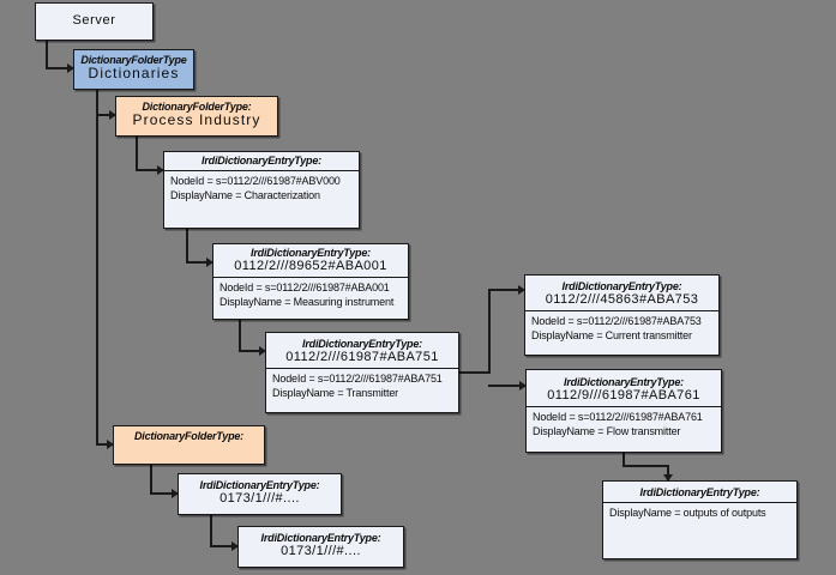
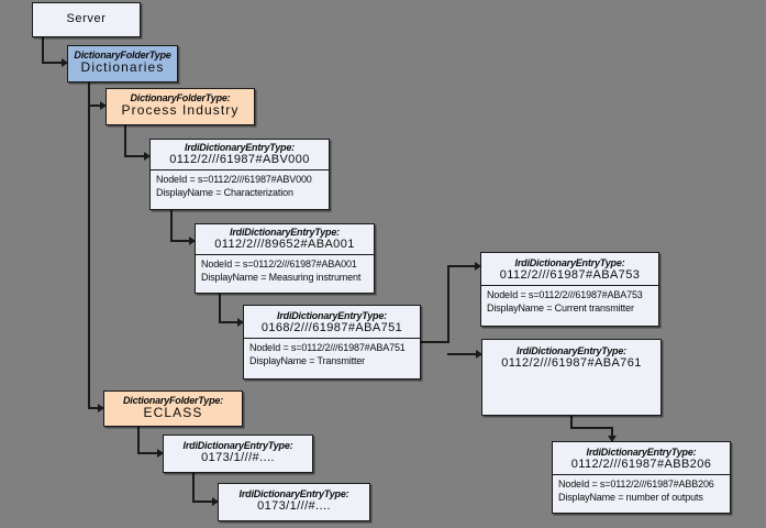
  Server
  DictionaryFolderType
  Dictionaries
  DictionaryFolderType:
  Process Industry
  IrdiDictionaryEntryType:
+ 0112/2///61987#ABV000
  NodeId = s=0112/2///61987#ABV000
  DisplayName = Characterization
  IrdiDictionaryEntryType:
  0112/2///89652#ABA001
  NodeId = s=0112/2///61987#ABA001
  DisplayName = Measuring instrument
  IrdiDictionaryEntryType:
- 0112/2///61987#ABA751
+ 0168/2///61987#ABA751
  NodeId = s=0112/2///61987#ABA751
  DisplayName = Transmitter
  IrdiDictionaryEntryType:
- 0112/2///45863#ABA753
+ 0112/2///61987#ABA753
  NodeId = s=0112/2///61987#ABA753
  DisplayName = Current transmitter
  IrdiDictionaryEntryType:
- 0112/9///61987#ABA761
+ 0112/2///61987#ABA761
- NodeId = s=0112/2///61987#ABA761
- DisplayName = Flow transmitter
  IrdiDictionaryEntryType:
+ 0112/2///61987#ABB206
+ NodeId = s=0112/2///61987#ABB206
- DisplayName = outputs of outputs
+ DisplayName = number of outputs
  DictionaryFolderType:
+ ECLASS
  IrdiDictionaryEntryType:
  0173/1///#....
  IrdiDictionaryEntryType:
  0173/1///#....
